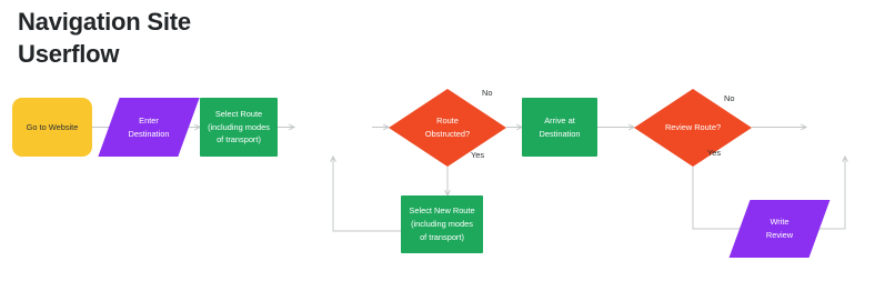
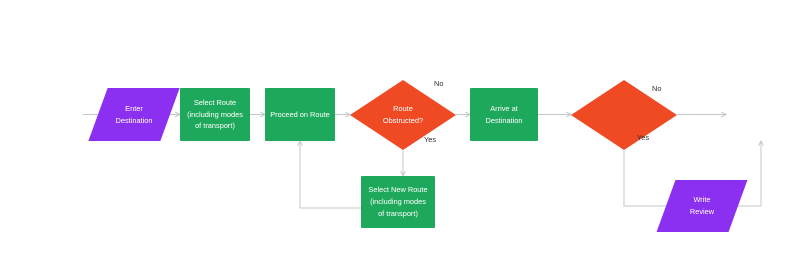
- Navigation Site
- Userflow
- Go to Website
  Enter
  Destination
  Select Route
  (including modes
  of transport)
+ Proceed on Route
  Route
  Obstructed?
  Arrive at
  Destination
- Review Route?
  Select New Route
  (including modes
  of transport)
  Write
  Review
  No
  Yes
  No
  Yes
